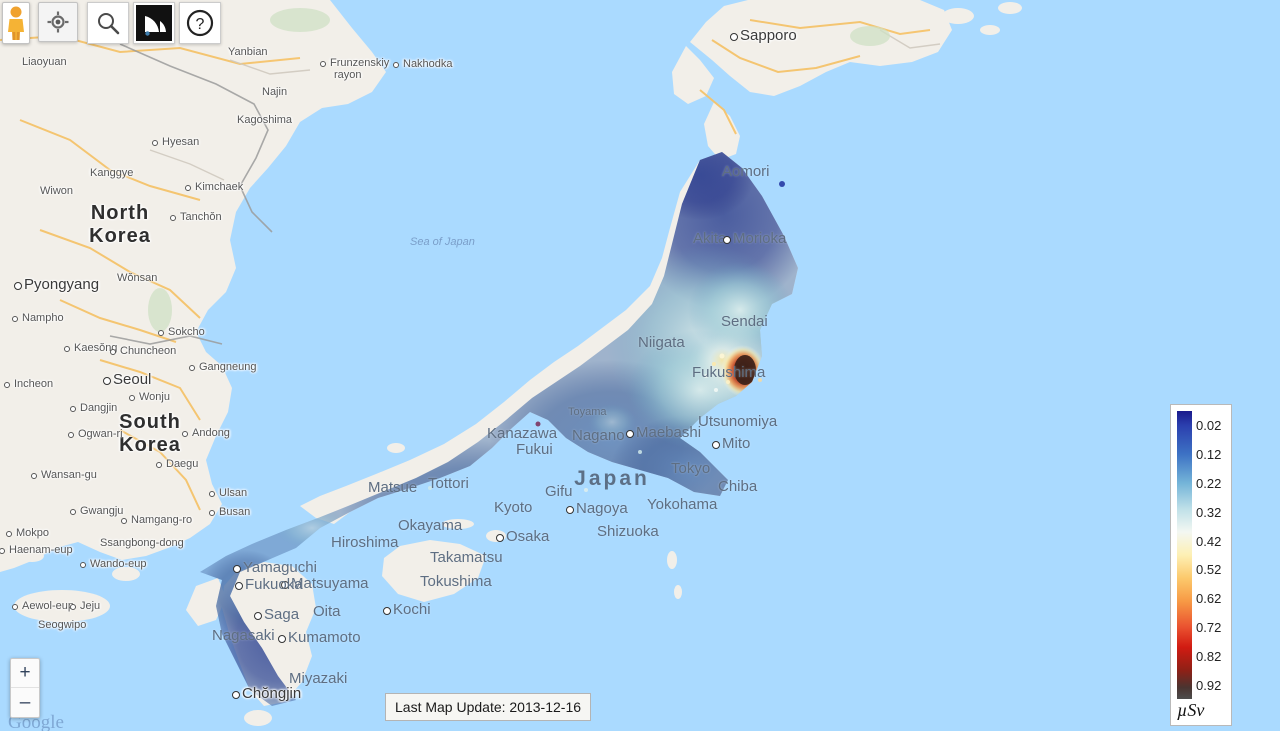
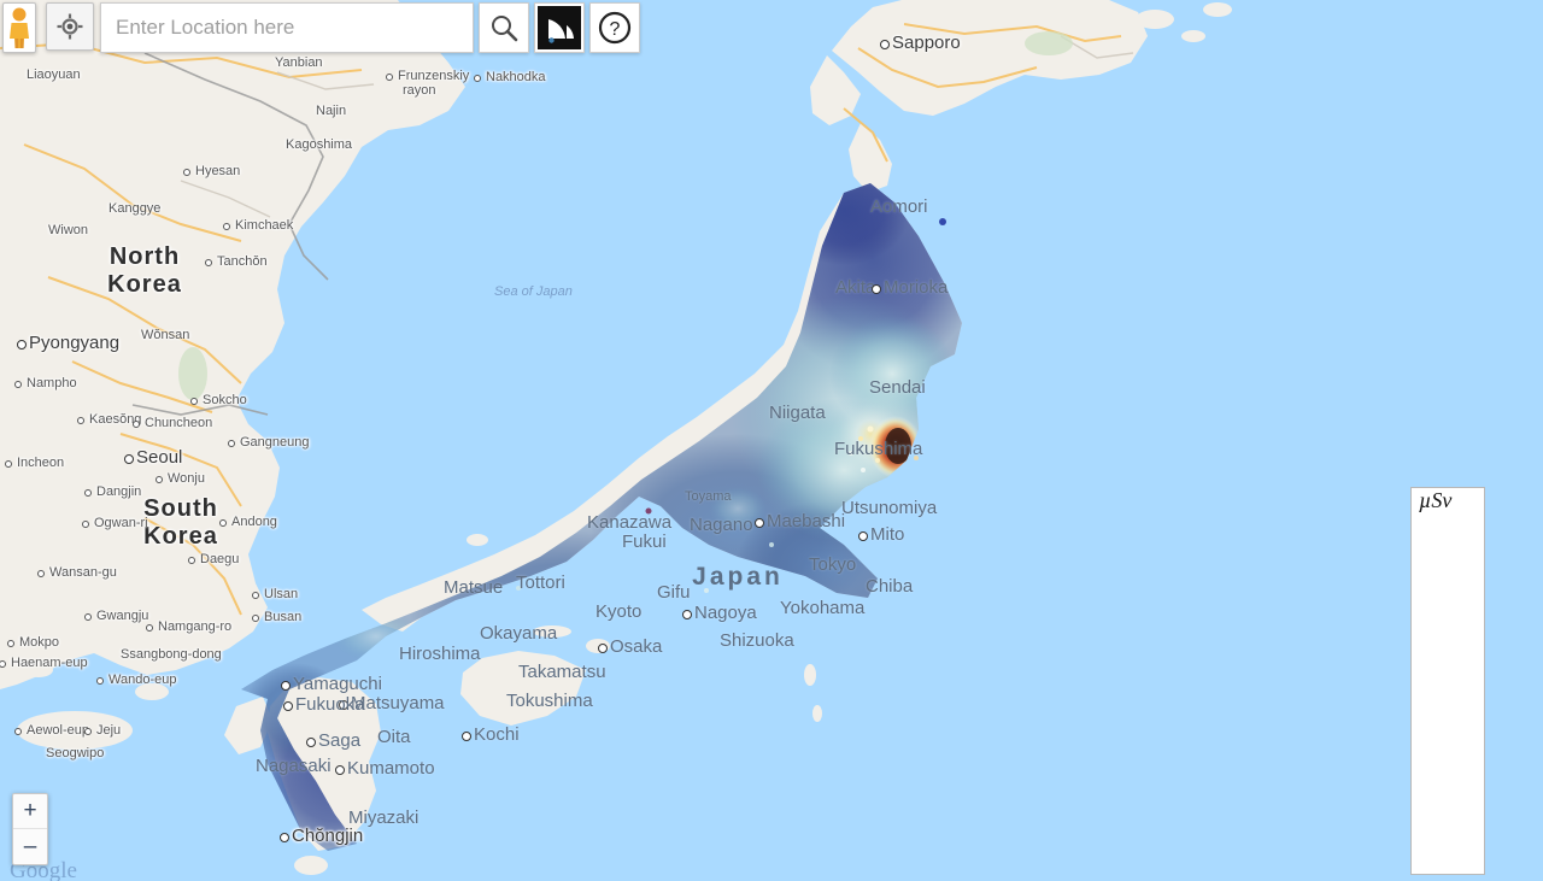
  Sea of Japan
  North
  Korea
  South
  Korea
  Japan
  Liaoyuan
  Yanbian
  Frunzenskiy
  rayon
  Nakhodka
  Najin
  Kagoshima
  Hyesan
  Kanggye
  Wiwon
  Kimchaek
  Tanchŏn
  Pyongyang
  Wŏnsan
  Nampho
  Sokcho
  Kaesŏng
  Chuncheon
  Gangneung
  Seoul
  Incheon
  Wonju
  Dangjin
  Ogwan-ri
  Andong
  Daegu
  Wansan-gu
  Ulsan
  Gwangju
  Busan
  Namgang-ro
  Mokpo
  Haenam-eup
  Ssangbong-dong
  Wando-eup
  Aewol-eu
  Jeju
  Seogwipo
  Sapporo
  Aomori
  Akit
  Morioka
  Sendai
  Niigata
  Fukushima
  Toyama
  Utsunomiya
  Kanazawa
  Nagano
  Maebashi
  Mito
  Fukui
  Tokyo
  Chiba
  Tottori
  Matsue
  Gifu
  Kyoto
  Nagoya
  Yokohama
  Okayama
  Shizuoka
  Osaka
  Hiroshima
  Takamatsu
  Yamaguchi
  Matsuyama
  Tokushima
  Fukuoka
  Kochi
  Oita
  Saga
  Nagasaki
  Kumamoto
  Miyazaki
  Chŏngjin
+ Enter Location here
  ?
  +
  –
  Google
- Last Map Update: 2013-12-16
- 0.02
- 0.12
- 0.22
- 0.32
- 0.42
- 0.52
- 0.62
- 0.72
- 0.82
- 0.92
  µSv
